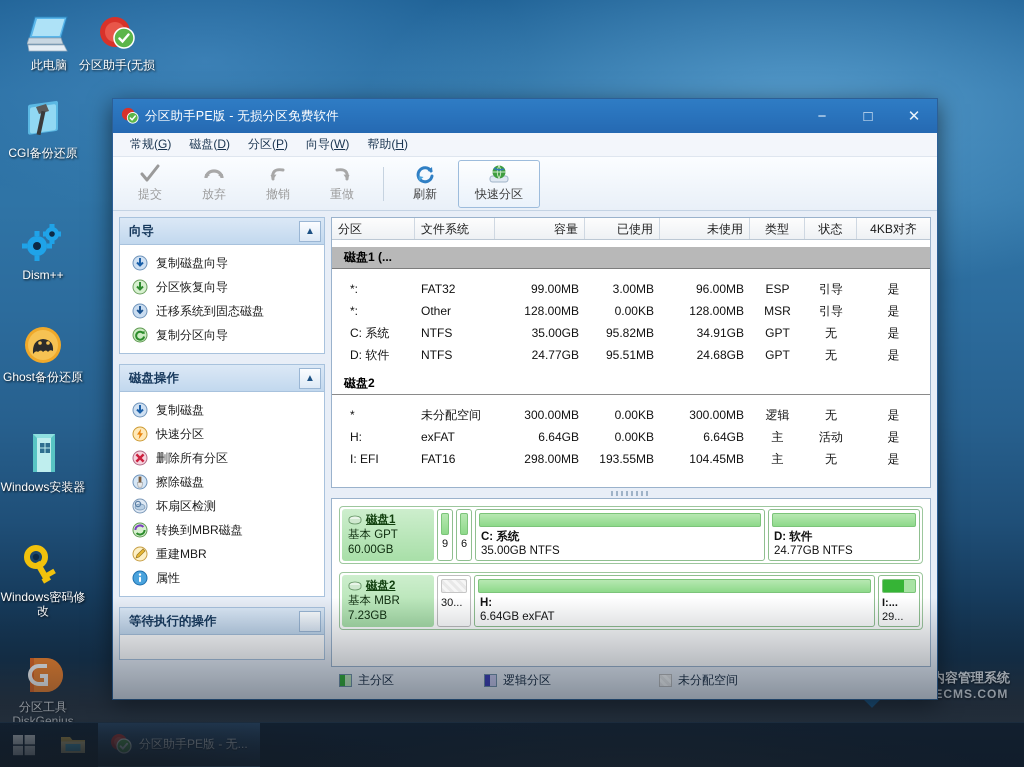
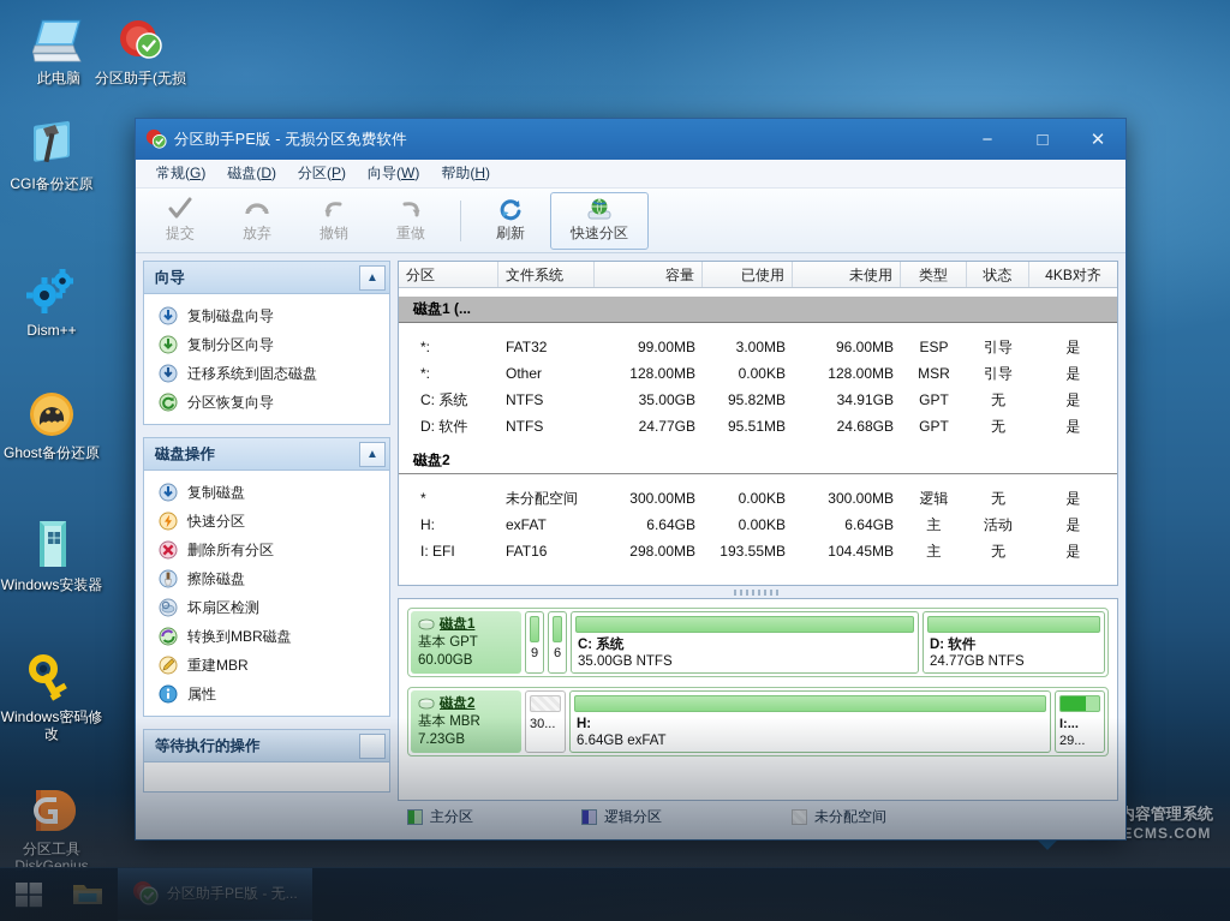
  此电脑
  分区助手(无损
  CGI备份还原
  Dism++
  Ghost备份还原
  Windows安装器
  分区助手PE版 - 无损分区免费软件
  −
  □
  ✕
  常规(G)
  磁盘(D)
  分区(P)
  向导(W)
  帮助(H)
  提交
  放弃
  撤销
  重做
  刷新
  快速分区
  向导
  ▲
  复制磁盘向导
- 分区恢复向导
+ 复制分区向导
  迁移系统到固态磁盘
- 复制分区向导
+ 分区恢复向导
  磁盘操作
  ▲
  复制磁盘
  快速分区
  删除所有分区
  擦除磁盘
  坏扇区检测
  转换到MBR磁盘
  重建MBR
  属性
  分区
  文件系统
  容量
  已使用
  未使用
  类型
  状态
  4KB对齐
  磁盘1 (...
  *:
  FAT32
  99.00MB
  3.00MB
  96.00MB
  ESP
  引导
  是
  *:
  Other
  128.00MB
  0.00KB
  128.00MB
  MSR
  引导
  是
  C: 系统
  NTFS
  35.00GB
  95.82MB
  34.91GB
  GPT
  无
  是
  D: 软件
  NTFS
  24.77GB
  95.51MB
  24.68GB
  GPT
  无
  是
  磁盘2
  *
  未分配空间
  300.00MB
  0.00KB
  300.00MB
  逻辑
  无
  是
  H:
  exFAT
  6.64GB
  0.00KB
  6.64GB
  主
  活动
  是
  I: EFI
  FAT16
  298.00MB
  193.55MB
  104.45MB
  主
  无
  是
  磁盘1
  基本 GPT
  60.00GB
  9
  6
  C: 系统
  35.00GB NTFS
  D: 软件
  24.77GB NTFS
  磁盘2
